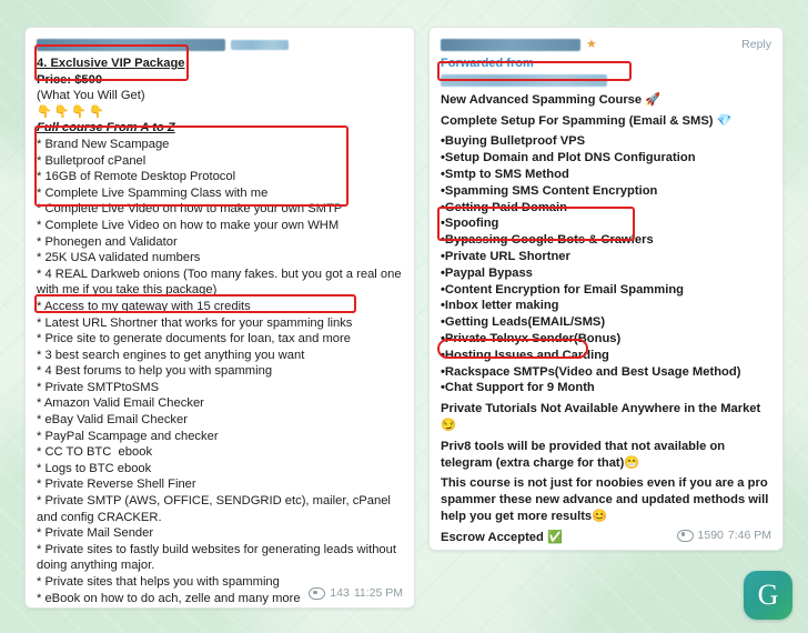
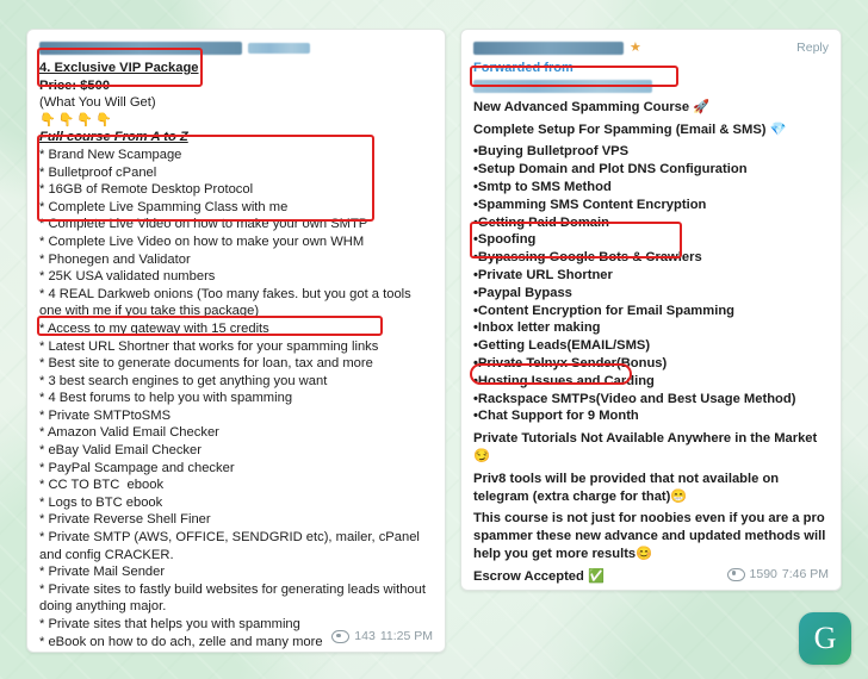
  4. Exclusive VIP Package
  Price: $500
  (What You Will Get)
  👇👇👇👇
  Full course From A to Z
  * Brand New Scampage
  * Bulletproof cPanel
  * 16GB of Remote Desktop Protocol
  * Complete Live Spamming Class with me
  * Complete Live Video on how to make your own SMTP
  * Complete Live Video on how to make your own WHM
  * Phonegen and Validator
  * 25K USA validated numbers
- * 4 REAL Darkweb onions (Too many fakes. but you got a real one with me if you take this package)
+ * 4 REAL Darkweb onions (Too many fakes. but you got a tools one with me if you take this package)
  * Access to my gateway with 15 credits
  * Latest URL Shortner that works for your spamming links
- * Price site to generate documents for loan, tax and more
+ * Best site to generate documents for loan, tax and more
  * 3 best search engines to get anything you want
  * 4 Best forums to help you with spamming
  * Private SMTPtoSMS
  * Amazon Valid Email Checker
  * eBay Valid Email Checker
  * PayPal Scampage and checker
  * CC TO BTC ebook
  * Logs to BTC ebook
  * Private Reverse Shell Finer
  * Private SMTP (AWS, OFFICE, SENDGRID etc), mailer, cPanel and config CRACKER.
  * Private Mail Sender
  * Private sites to fastly build websites for generating leads without doing anything major.
  * Private sites that helps you with spamming
  * eBook on how to do ach, zelle and many more
  143
  11:25 PM
  ★
  Reply
  Forwarded from
  New Advanced Spamming Course 🚀
  Complete Setup For Spamming (Email & SMS) 💎
  •Buying Bulletproof VPS
  •Setup Domain and Plot DNS Configuration
  •Smtp to SMS Method
  •Spamming SMS Content Encryption
  •Getting Paid Domain
  •Spoofing
  •Bypassing Google Bots & Crawlers
  •Private URL Shortner
  •Paypal Bypass
  •Content Encryption for Email Spamming
  •Inbox letter making
  •Getting Leads(EMAIL/SMS)
  •Private Telnyx Sender(Bonus)
  •Hosting Issues and Carding
  •Rackspace SMTPs(Video and Best Usage Method)
  •Chat Support for 9 Month
  Private Tutorials Not Available Anywhere in the Market😏
  Priv8 tools will be provided that not available on telegram (extra charge for that)😁
  This course is not just for noobies even if you are a pro spammer these new advance and updated methods will help you get more results😊
  Escrow Accepted ✅
  1590
  7:46 PM
  G
